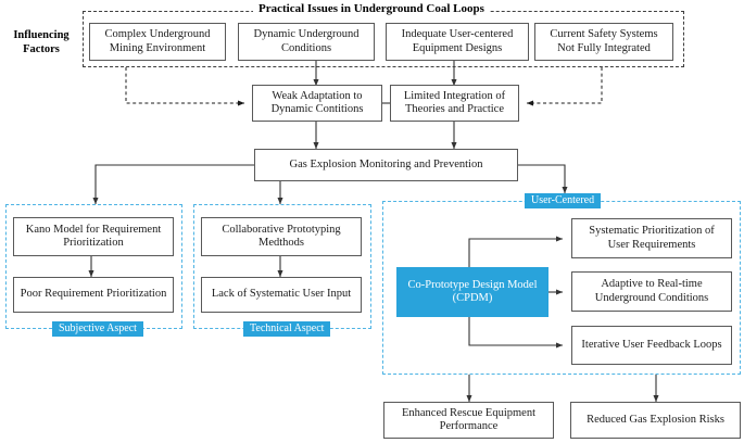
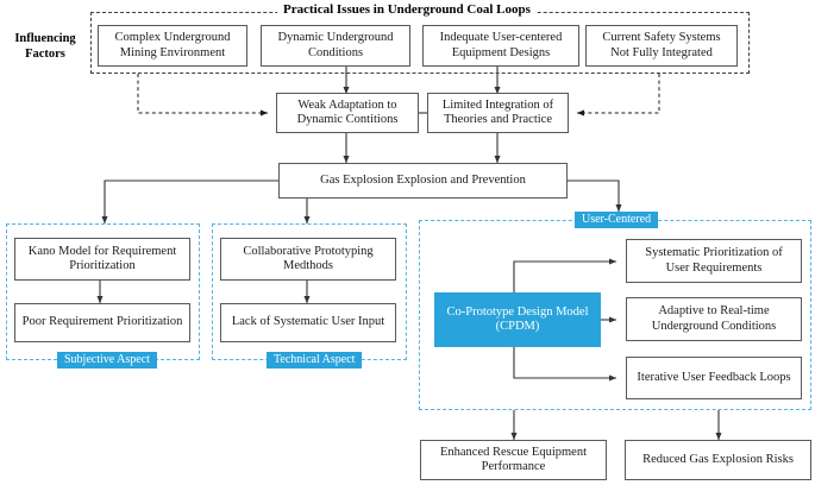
  Practical Issues in Underground Coal Loops
  Influencing
  Factors
  Complex Underground
  Mining Environment
  Dynamic Underground
  Conditions
  Indequate User-centered
  Equipment Designs
  Current Safety Systems
  Not Fully Integrated
  Weak Adaptation to
  Dynamic Contitions
  Limited Integration of
  Theories and Practice
- Gas Explosion Monitoring and Prevention
+ Gas Explosion Explosion and Prevention
  Kano Model for Requirement
  Prioritization
  Poor Requirement Prioritization
  Subjective Aspect
  Collaborative Prototyping
  Medthods
  Lack of Systematic User Input
  Technical Aspect
  User-Centered
  Co-Prototype Design Model
  (CPDM)
  Systematic Prioritization of
  User Requirements
  Adaptive to Real-time
  Underground Conditions
  Iterative User Feedback Loops
  Enhanced Rescue Equipment
  Performance
  Reduced Gas Explosion Risks
